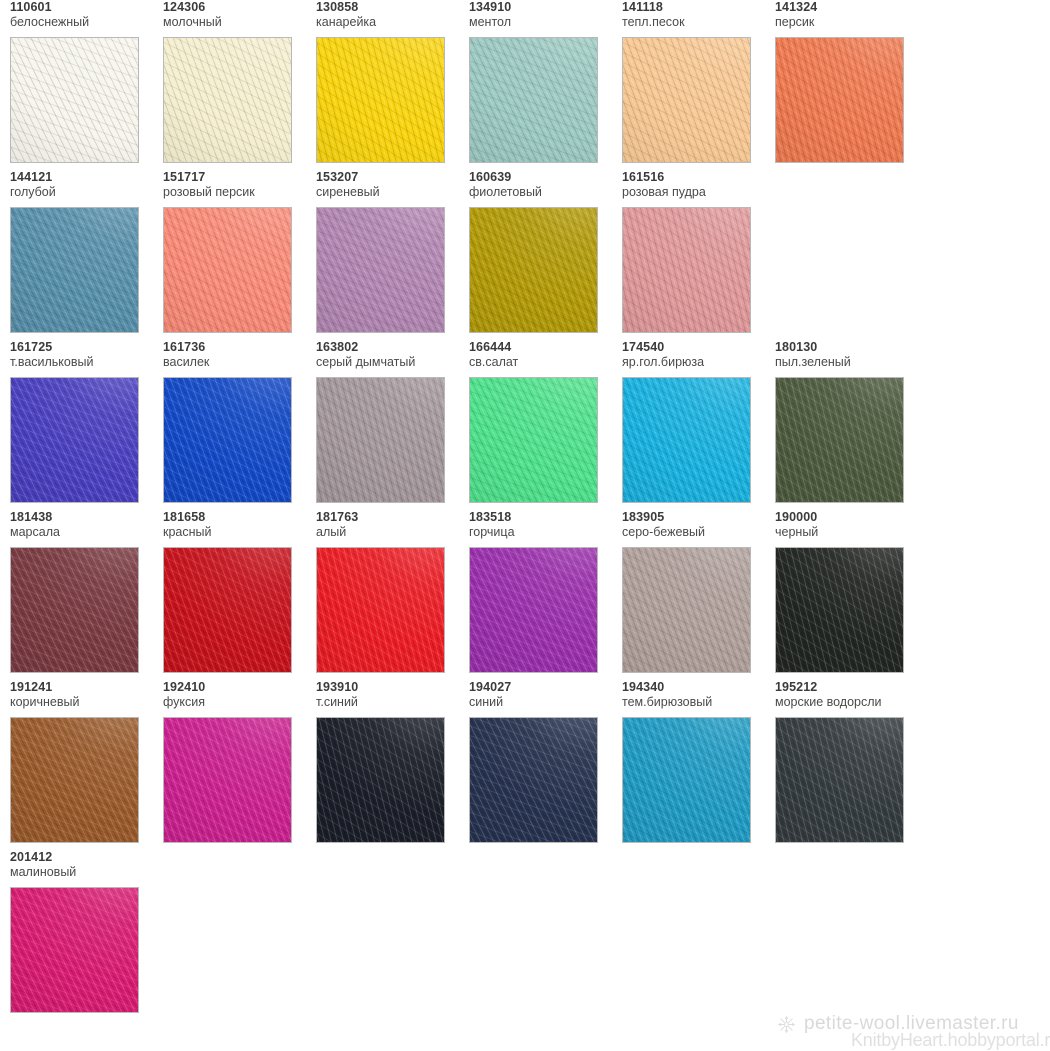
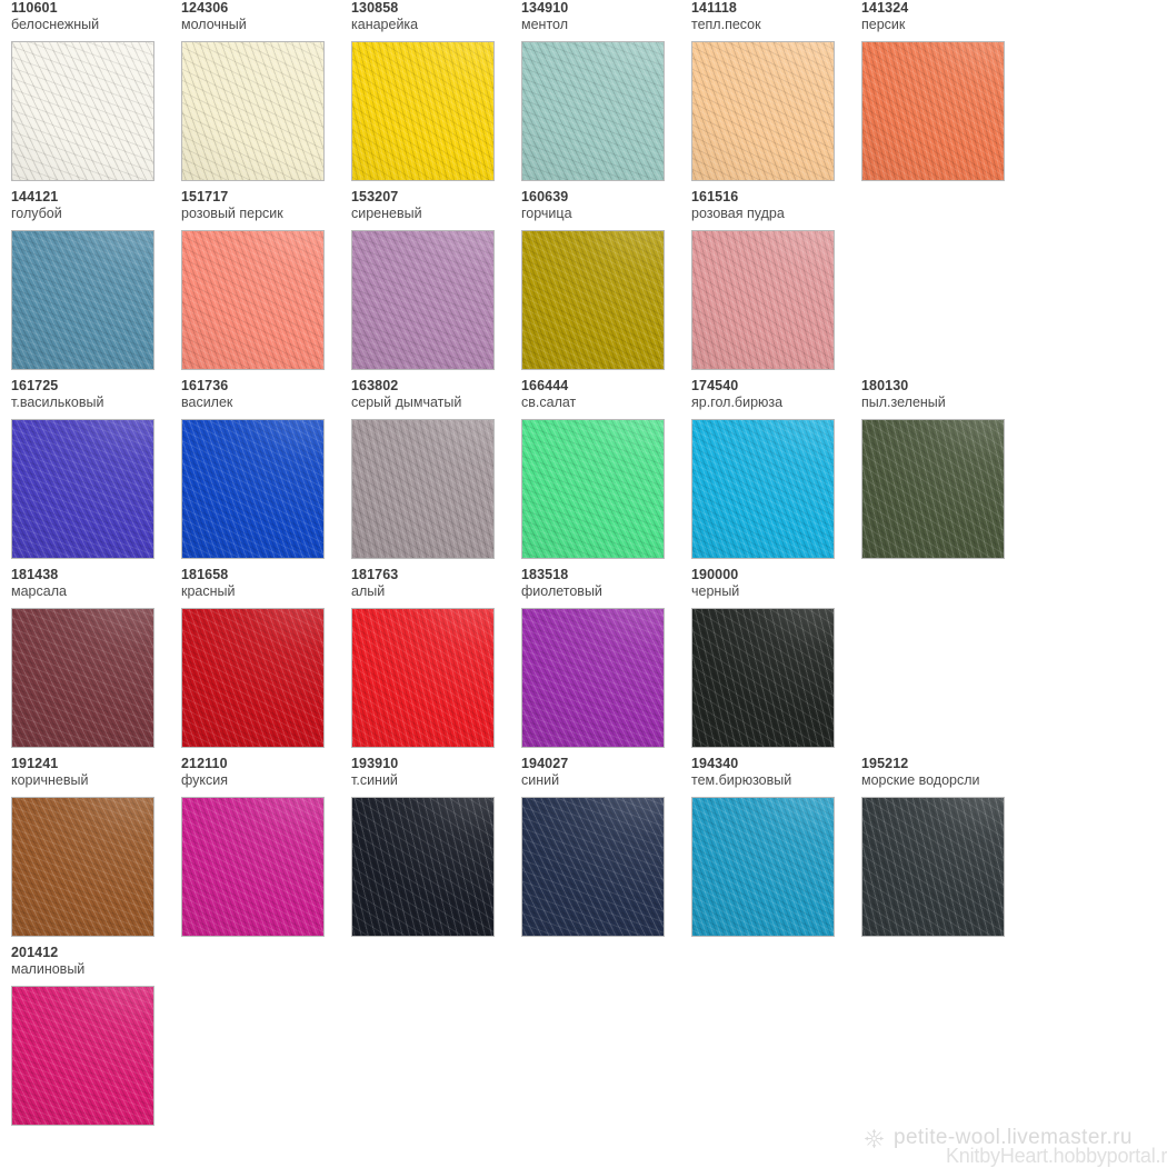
  110601
  белоснежный
  124306
  молочный
  130858
  канарейка
  134910
  ментол
  141118
  тепл.песок
  141324
  персик
  144121
  голубой
  151717
  розовый персик
  153207
  сиреневый
  160639
- фиолетовый
+ горчица
  161516
  розовая пудра
  161725
  т.васильковый
  161736
  василек
  163802
  серый дымчатый
  166444
  св.салат
  174540
  яр.гол.бирюза
  180130
  пыл.зеленый
  181438
  марсала
  181658
  красный
  181763
  алый
  183518
- горчица
+ фиолетовый
- 183905
- серо-бежевый
  190000
  черный
  191241
  коричневый
- 192410
+ 212110
  фуксия
  193910
  т.синий
  194027
  синий
  194340
  тем.бирюзовый
  195212
  морские водорсли
  201412
  малиновый
  petite-wool.livemaster.ru
  KnitbyHeart.hobbyportal.r
